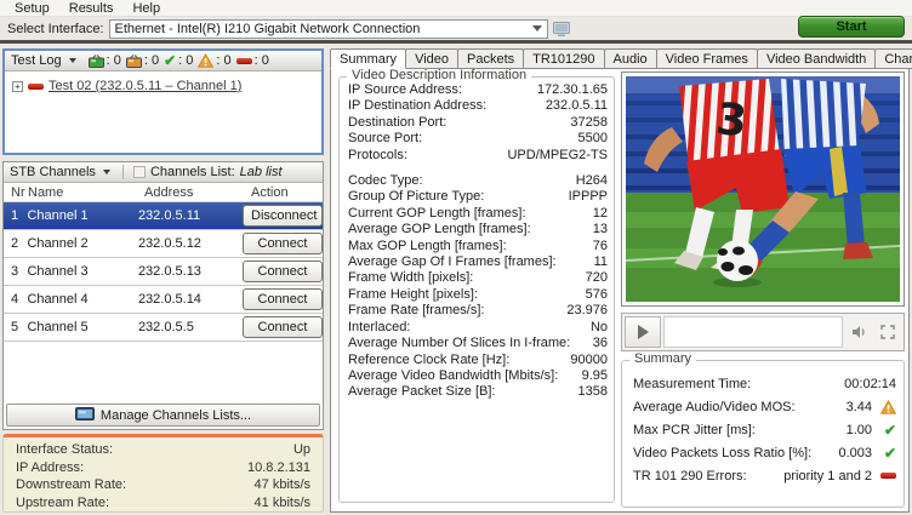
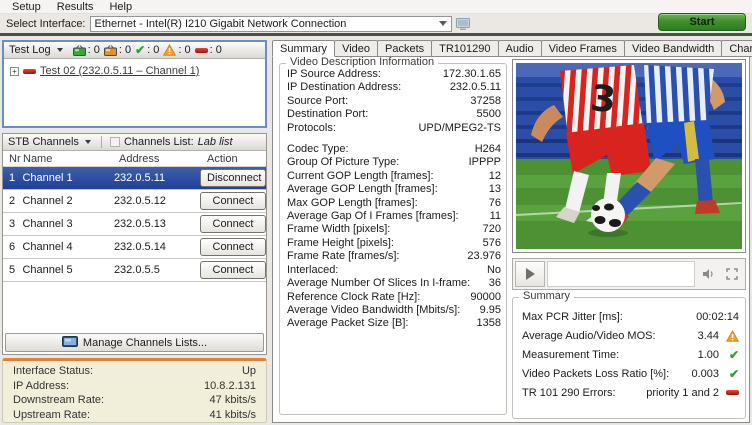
  Setup
  Results
  Help
  Select Interface:
  Ethernet - Intel(R) I210 Gigabit Network Connection
  Start
  Test Log
  : 0
  : 0
  ✔
  : 0
  : 0
  : 0
  +
  Test 02 (232.0.5.11 – Channel 1)
  STB Channels
  Channels List:
  Lab list
  Nr
  Name
  Address
  Action
  1
  Channel 1
  232.0.5.11
  Disconnect
  2
  Channel 2
  232.0.5.12
  Connect
  3
  Channel 3
  232.0.5.13
  Connect
- 4
+ 6
  Channel 4
  232.0.5.14
  Connect
  5
  Channel 5
  232.0.5.5
  Connect
  Manage Channels Lists...
  Interface Status:
  Up
  IP Address:
  10.8.2.131
  Downstream Rate:
  47 kbits/s
  Upstream Rate:
  41 kbits/s
  Summary
  Video
  Packets
  TR101290
  Audio
  Video Frames
  Video Bandwidth
  Video Description Information
  IP Source Address:
  172.30.1.65
  IP Destination Address:
  232.0.5.11
- Destination Port:
+ Source Port:
  37258
- Source Port:
+ Destination Port:
  5500
  Protocols:
  UPD/MPEG2-TS
  Codec Type:
  H264
  Group Of Picture Type:
  IPPPP
  Current GOP Length [frames]:
  12
  Average GOP Length [frames]:
  13
  Max GOP Length [frames]:
  76
  Average Gap Of I Frames [frames]:
  11
  Frame Width [pixels]:
  720
  Frame Height [pixels]:
  576
  Frame Rate [frames/s]:
  23.976
  Interlaced:
  No
  Average Number Of Slices In I-frame:
  36
  Reference Clock Rate [Hz]:
  90000
  Average Video Bandwidth [Mbits/s]:
  9.95
  Average Packet Size [B]:
  1358
  Summary
- Measurement Time:
+ Max PCR Jitter [ms]:
  00:02:14
  Average Audio/Video MOS:
  3.44
- Max PCR Jitter [ms]:
+ Measurement Time:
  1.00
  ✔
  Video Packets Loss Ratio [%]:
  0.003
  ✔
  TR 101 290 Errors:
  priority 1 and 2
